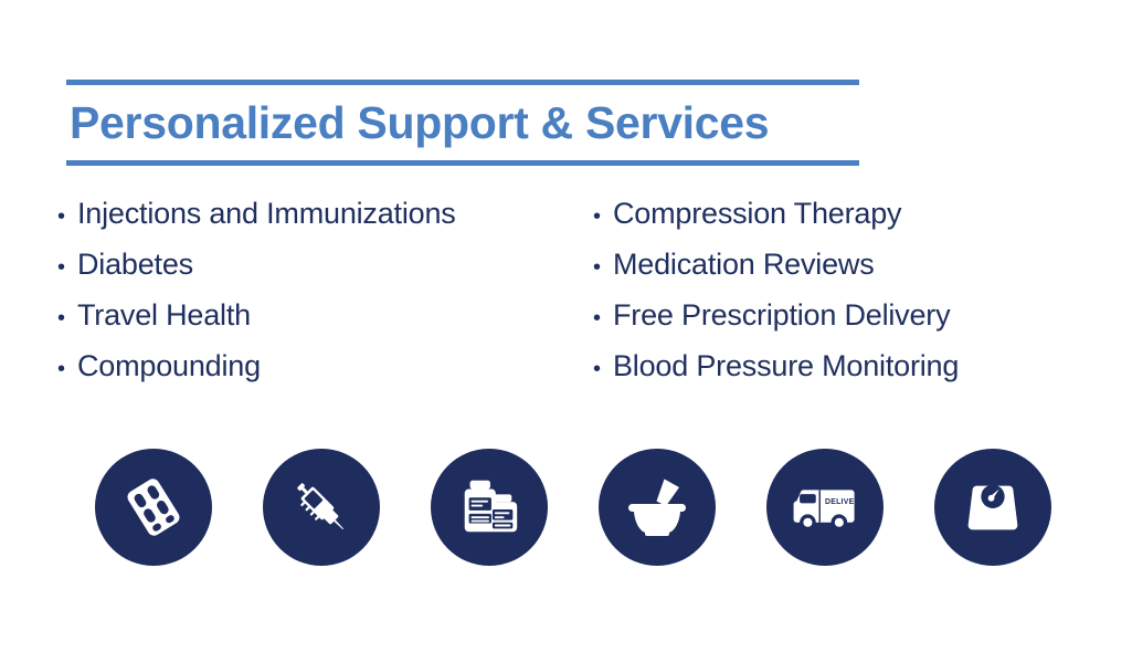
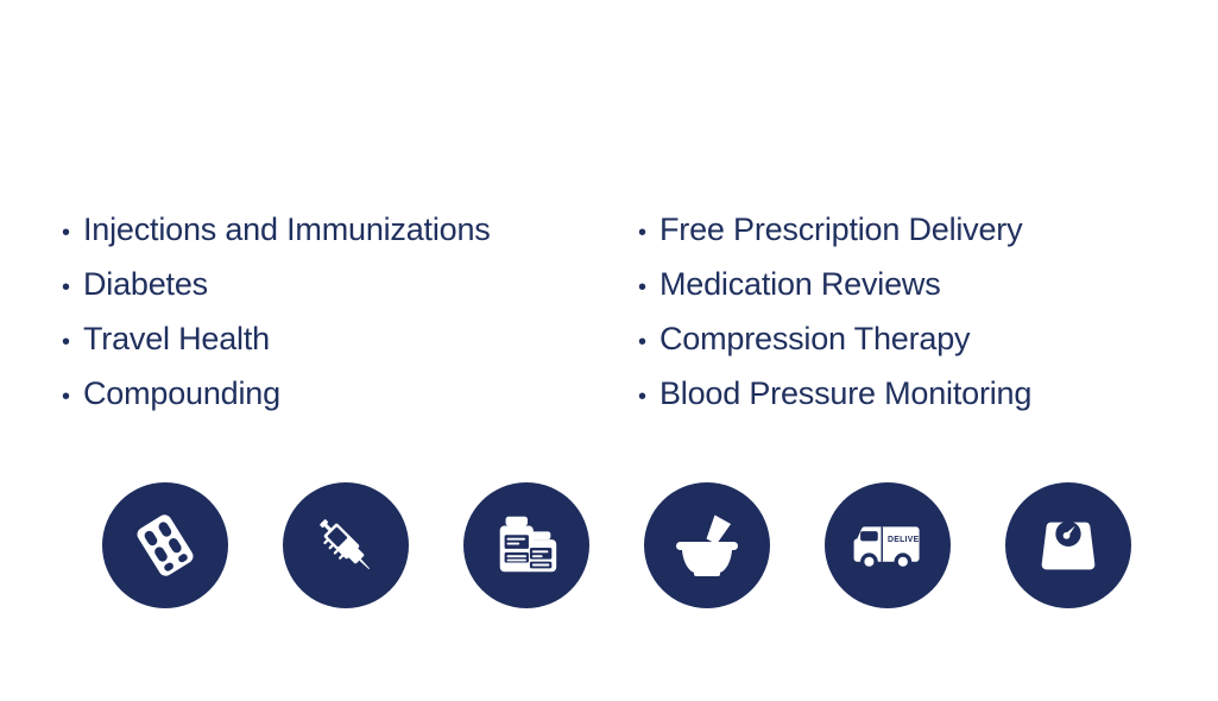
- Personalized Support & Services
  •
  Injections and Immunizations
  •
  Diabetes
  •
  Travel Health
  •
  Compounding
  •
- Compression Therapy
+ Free Prescription Delivery
  •
  Medication Reviews
  •
- Free Prescription Delivery
+ Compression Therapy
  •
  Blood Pressure Monitoring
